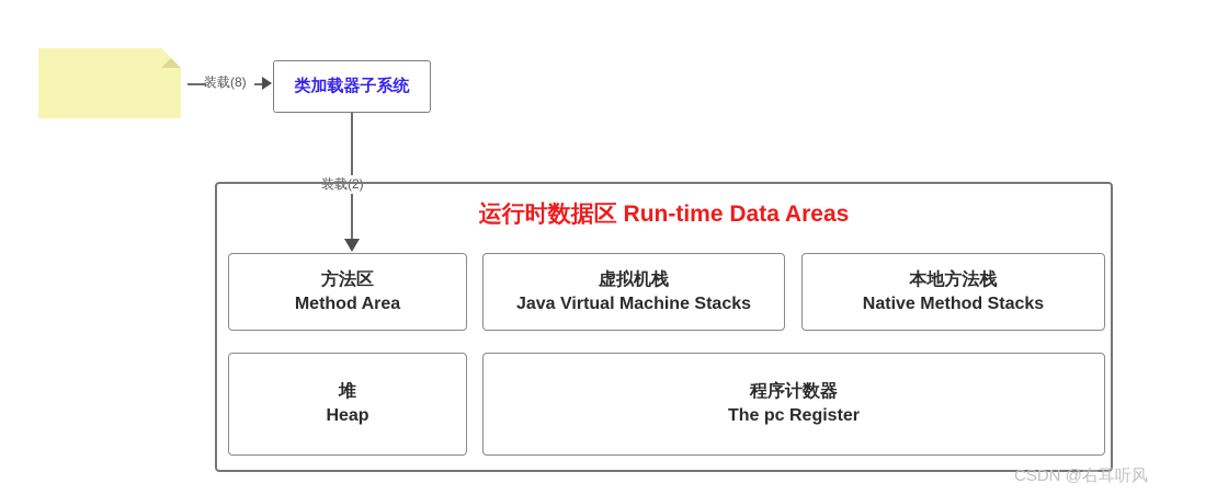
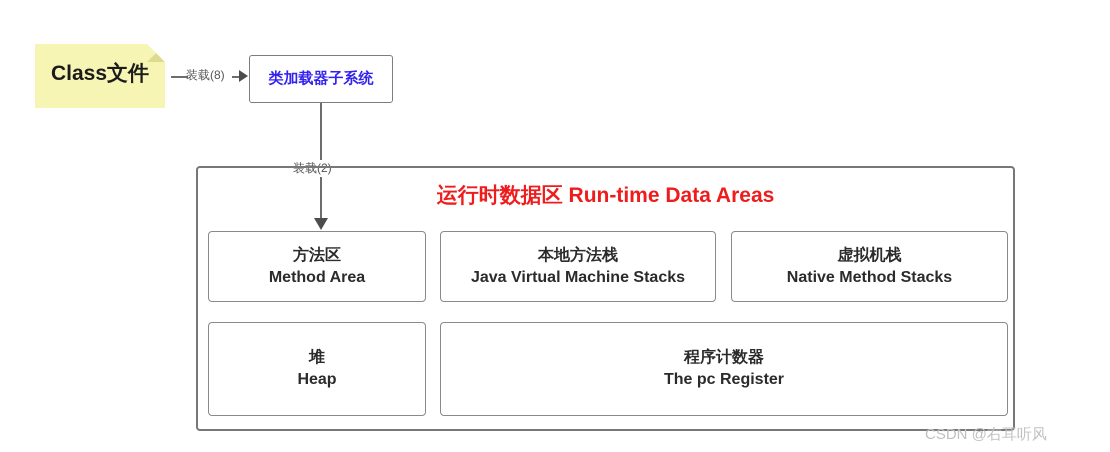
+ Class文件
  装载(8)
  类加载器子系统
  装载(2)
  运行时数据区 Run-time Data Areas
  方法区
  Method Area
- 虚拟机栈
+ 本地方法栈
  Java Virtual Machine Stacks
- 本地方法栈
+ 虚拟机栈
  Native Method Stacks
  堆
  Heap
  程序计数器
  The pc Register
  CSDN @右耳听风
